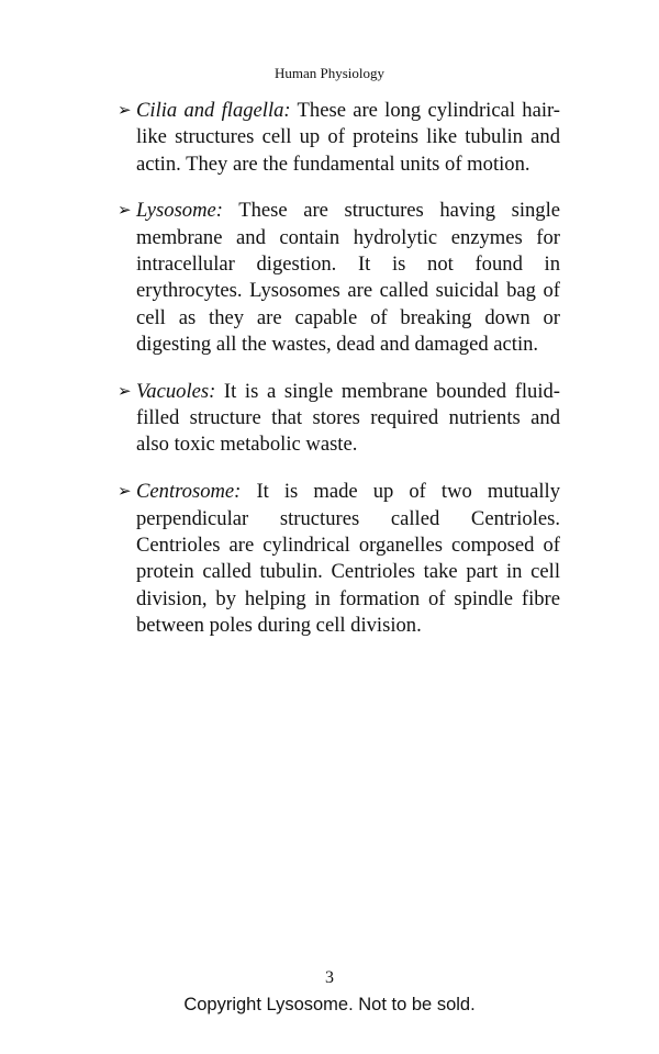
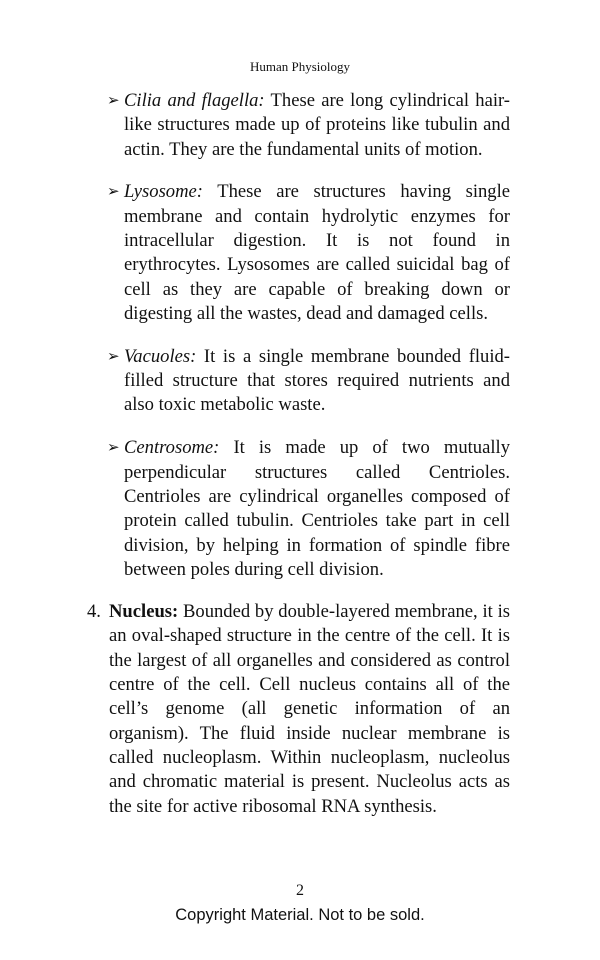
  Human Physiology
  ➢
- Cilia and flagella: These are long cylindrical hair-like structures cell up of proteins like tubulin and actin. They are the fundamental units of motion.
+ Cilia and flagella: These are long cylindrical hair-like structures made up of proteins like tubulin and actin. They are the fundamental units of motion.
  ➢
- Lysosome: These are structures having single membrane and contain hydrolytic enzymes for intracellular digestion. It is not found in erythrocytes. Lysosomes are called suicidal bag of cell as they are capable of breaking down or digesting all the wastes, dead and damaged actin.
+ Lysosome: These are structures having single membrane and contain hydrolytic enzymes for intracellular digestion. It is not found in erythrocytes. Lysosomes are called suicidal bag of cell as they are capable of breaking down or digesting all the wastes, dead and damaged cells.
  ➢
  Vacuoles: It is a single membrane bounded fluid-filled structure that stores required nutrients and also toxic metabolic waste.
  ➢
  Centrosome: It is made up of two mutually perpendicular structures called Centrioles. Centrioles are cylindrical organelles composed of protein called tubulin. Centrioles take part in cell division, by helping in formation of spindle fibre between poles during cell division.
+ 4.
+ Nucleus: Bounded by double-layered membrane, it is an oval-shaped structure in the centre of the cell. It is the largest of all organelles and considered as control centre of the cell. Cell nucleus contains all of the cell’s genome (all genetic information of an organism). The fluid inside nuclear membrane is called nucleoplasm. Within nucleoplasm, nucleolus and chromatic material is present. Nucleolus acts as the site for active ribosomal RNA synthesis.
- 3
+ 2
- Copyright Lysosome. Not to be sold.
+ Copyright Material. Not to be sold.
